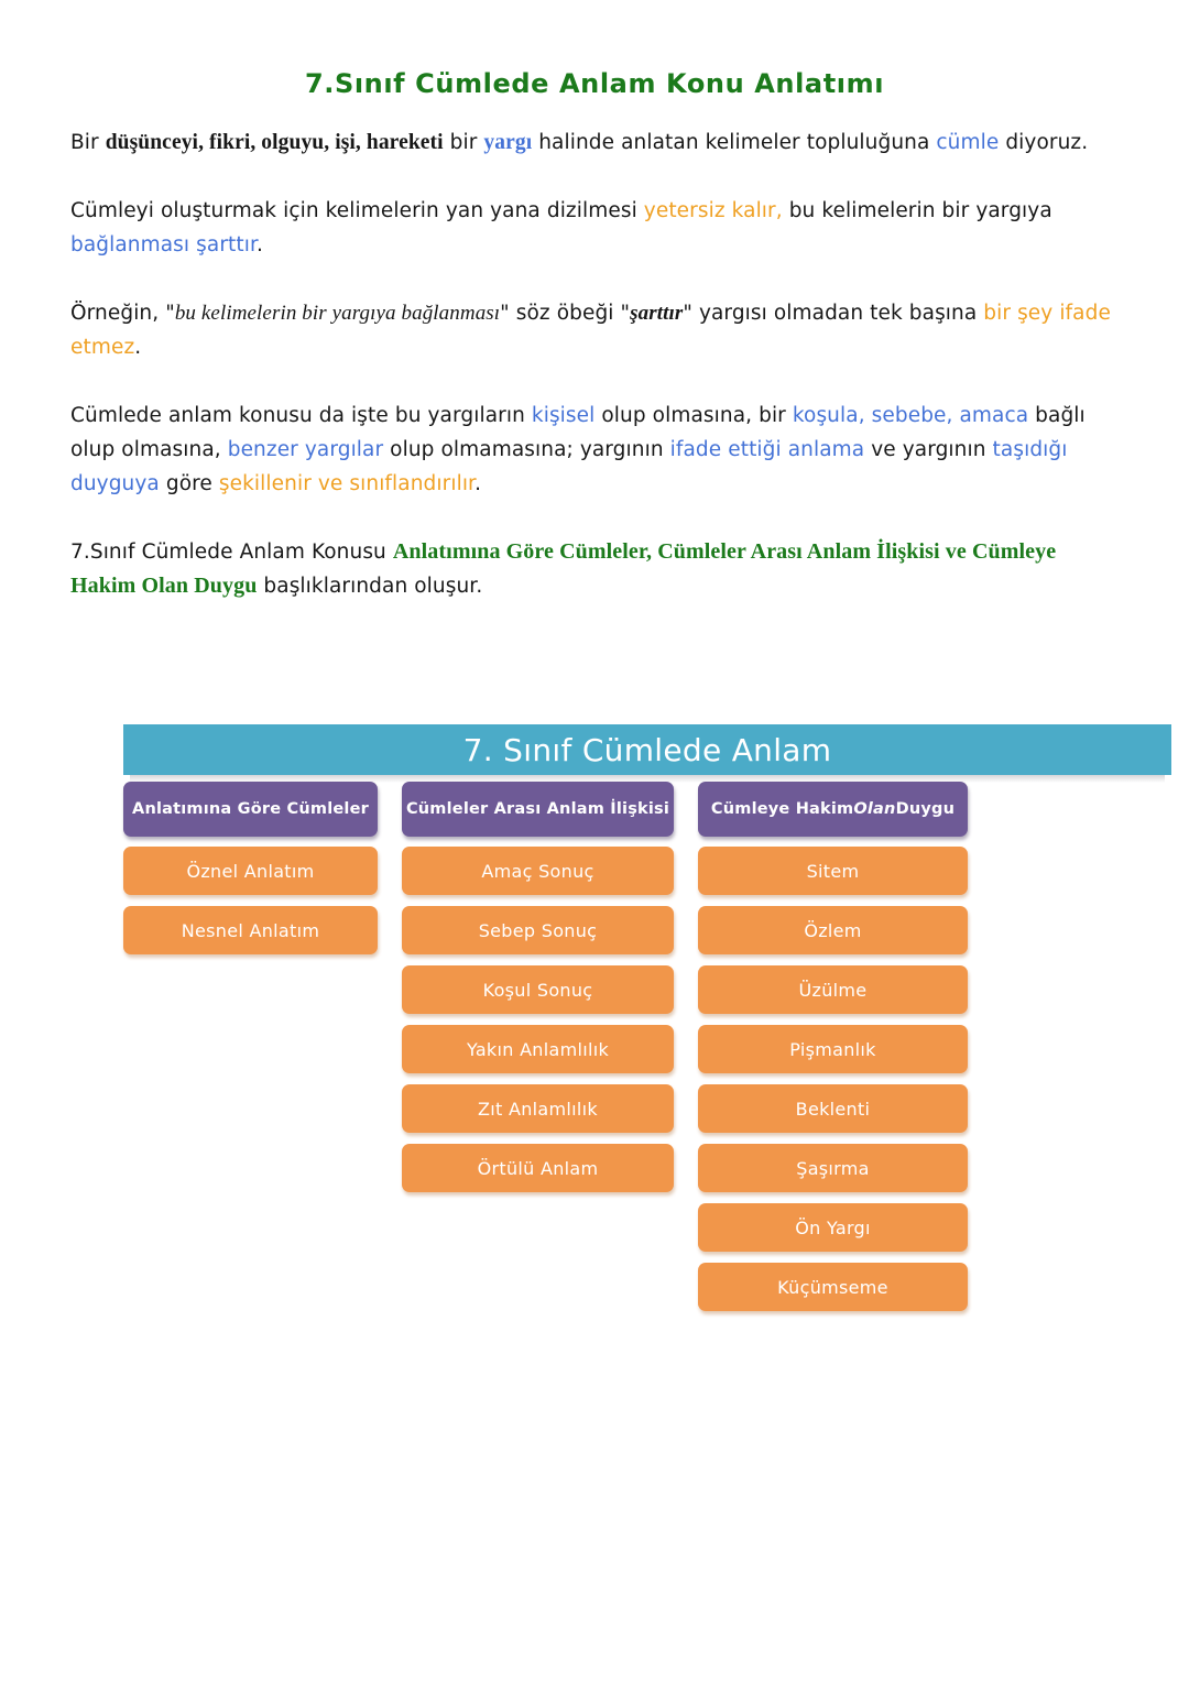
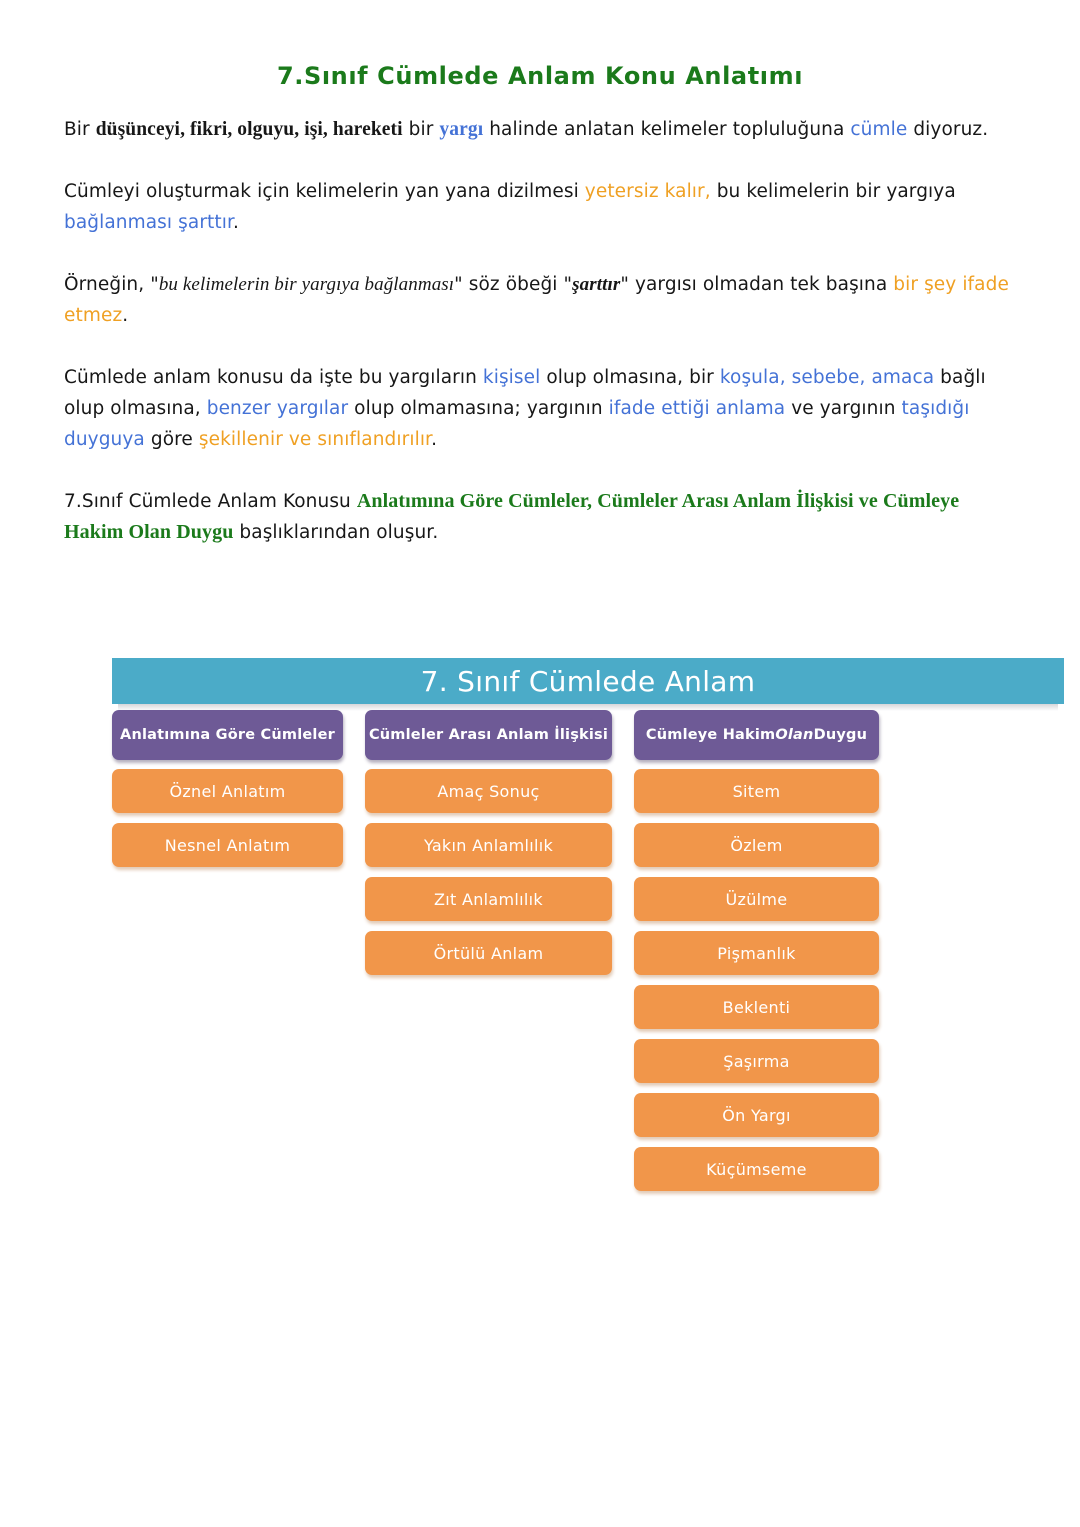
  7.Sınıf Cümlede Anlam Konu Anlatımı
  Bir düşünceyi, fikri, olguyu, işi, hareketi bir yargı halinde anlatan kelimeler topluluğuna cümle diyoruz.
  Cümleyi oluşturmak için kelimelerin yan yana dizilmesi yetersiz kalır, bu kelimelerin bir yargıya bağlanması şarttır.
  Örneğin, "bu kelimelerin bir yargıya bağlanması" söz öbeği "şarttır" yargısı olmadan tek başına bir şey ifade etmez.
  Cümlede anlam konusu da işte bu yargıların kişisel olup olmasına, bir koşula, sebebe, amaca bağlı olup olmasına, benzer yargılar olup olmamasına; yargının ifade ettiği anlama ve yargının taşıdığı duyguya göre şekillenir ve sınıflandırılır.
  7.Sınıf Cümlede Anlam Konusu Anlatımına Göre Cümleler, Cümleler Arası Anlam İlişkisi ve Cümleye Hakim Olan Duygu başlıklarından oluşur.
  7. Sınıf Cümlede Anlam
  Anlatımına Göre Cümleler
  Öznel Anlatım
  Nesnel Anlatım
  Cümleler Arası Anlam İlişkisi
  Amaç Sonuç
- Sebep Sonuç
- Koşul Sonuç
  Yakın Anlamlılık
  Zıt Anlamlılık
  Örtülü Anlam
  Cümleye Hakim
  Olan
  Duygu
  Sitem
  Özlem
  Üzülme
  Pişmanlık
  Beklenti
  Şaşırma
  Ön Yargı
  Küçümseme
